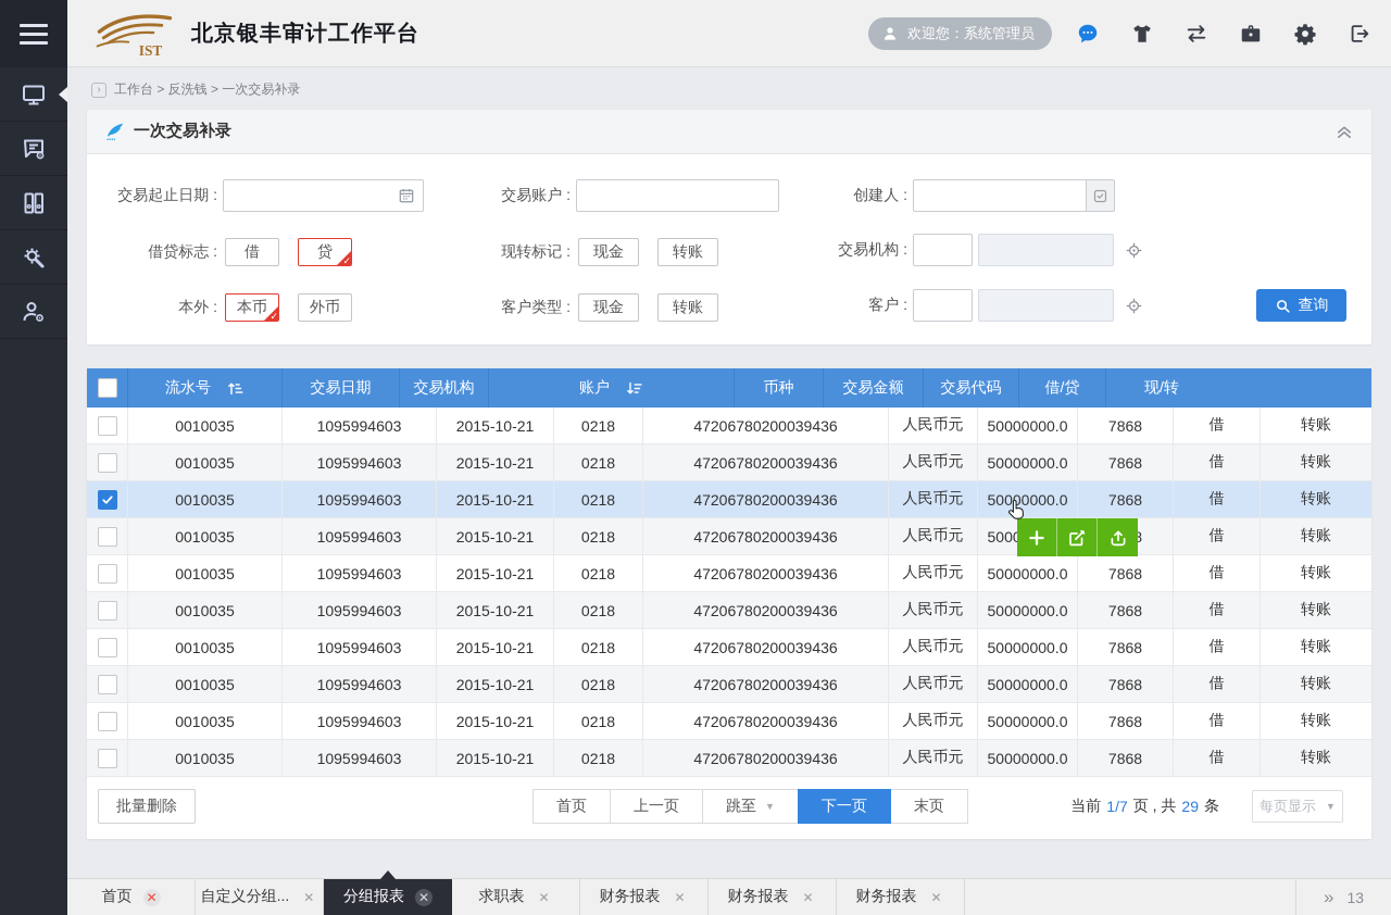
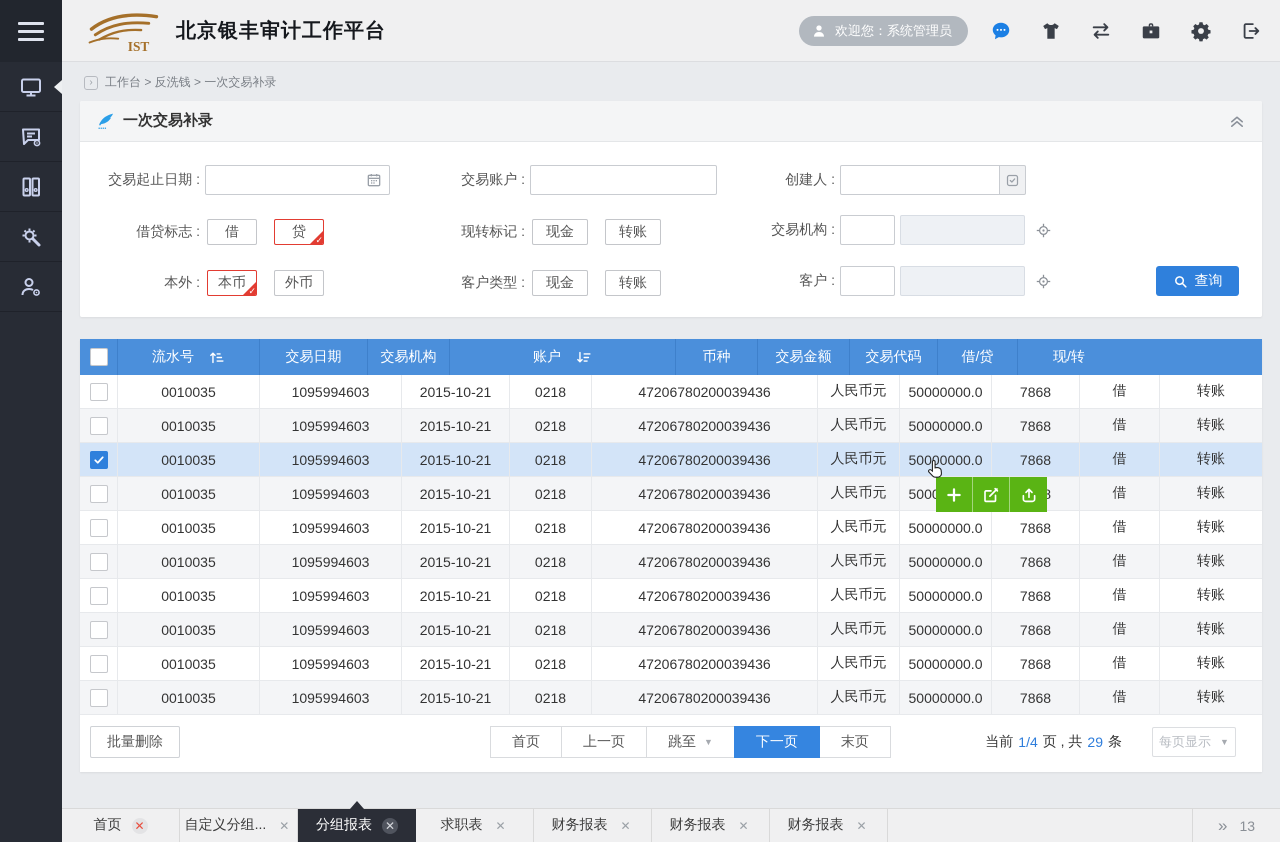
  IST
  北京银丰审计工作平台
  欢迎您：系统管理员
  ›
  工作台 > 反洗钱 > 一次交易补录
  一次交易补录
  交易起止日期 :
  交易账户 :
  创建人 :
  借贷标志 :
  借
  贷
  现转标记 :
  现金
  转账
  交易机构 :
  本外 :
  本币
  外币
  客户类型 :
  现金
  转账
  客户 :
  查询
  流水号
  交易日期
  交易机构
  账户
  币种
  交易金额
  交易代码
  借/贷
  现/转
  0010035
  1095994603
  2015-10-21
  0218
  47206780200039436
  人民币元
  50000000.0
  7868
  借
  转账
  0010035
  1095994603
  2015-10-21
  0218
  47206780200039436
  人民币元
  50000000.0
  7868
  借
  转账
  0010035
  1095994603
  2015-10-21
  0218
  47206780200039436
  人民币元
  50000000.0
  7868
  借
  转账
  0010035
  1095994603
  2015-10-21
  0218
  47206780200039436
  人民币元
  借
  转账
  0010035
  1095994603
  2015-10-21
  0218
  47206780200039436
  人民币元
  50000000.0
  7868
  借
  转账
  0010035
  1095994603
  2015-10-21
  0218
  47206780200039436
  人民币元
  50000000.0
  7868
  借
  转账
  0010035
  1095994603
  2015-10-21
  0218
  47206780200039436
  人民币元
  50000000.0
  7868
  借
  转账
  0010035
  1095994603
  2015-10-21
  0218
  47206780200039436
  人民币元
  50000000.0
  7868
  借
  转账
  0010035
  1095994603
  2015-10-21
  0218
  47206780200039436
  人民币元
  50000000.0
  7868
  借
  转账
  0010035
  1095994603
  2015-10-21
  0218
  47206780200039436
  人民币元
  50000000.0
  7868
  借
  转账
  批量删除
  首页
  上一页
  跳至
  ▼
  下一页
  末页
  当前
- 1/7
+ 1/4
  页 , 共
  29
  条
  每页显示
  ▼
  首页
  ✕
  自定义分组...
  ✕
  分组报表
  ✕
  求职表
  ✕
  财务报表
  ✕
  财务报表
  ✕
  财务报表
  ✕
  »
  13
